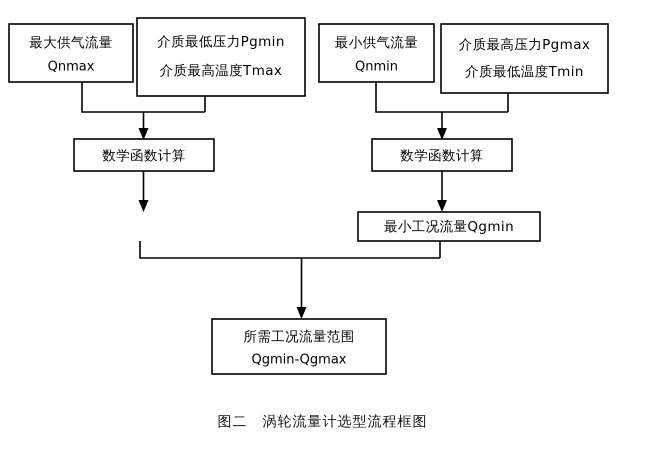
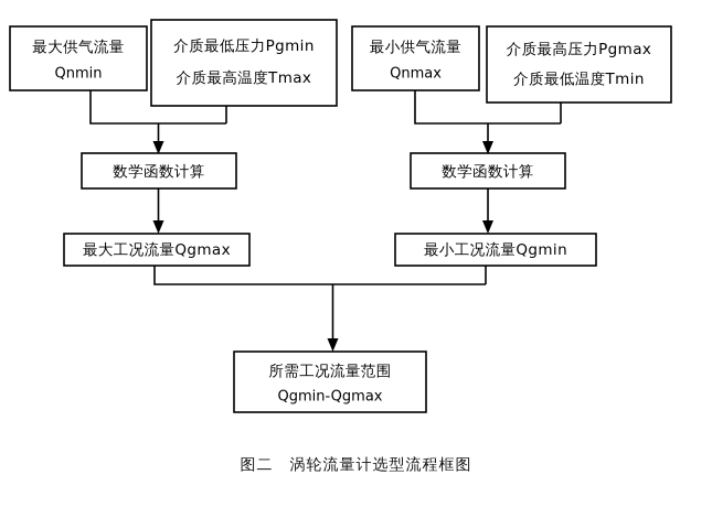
  最大供气流量
- Qnmax
+ Qnmin
  介质最低压力Pgmin
  介质最高温度Tmax
  最小供气流量
- Qnmin
+ Qnmax
  介质最高压力Pgmax
  介质最低温度Tmin
  数学函数计算
  数学函数计算
+ 最大工况流量Qgmax
  最小工况流量Qgmin
  所需工况流量范围
  Qgmin-Qgmax
  图二 涡轮流量计选型流程框图
